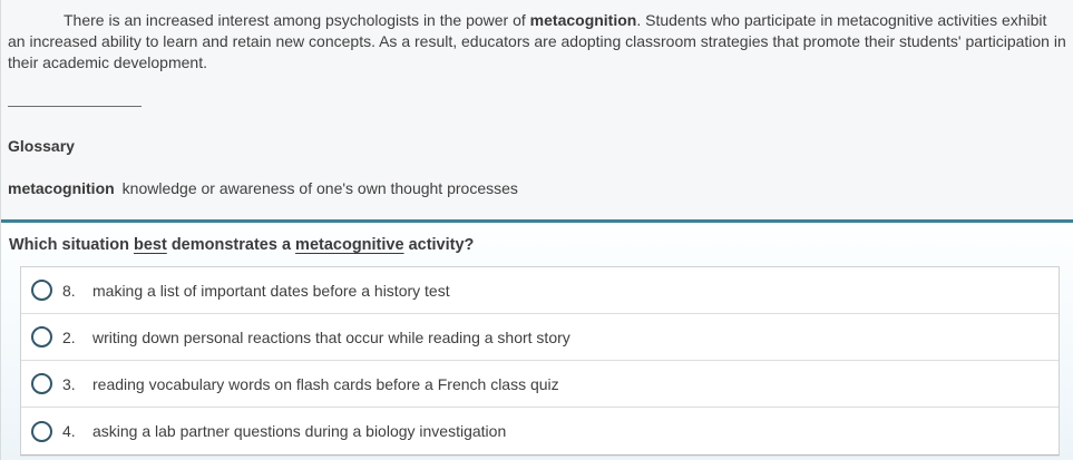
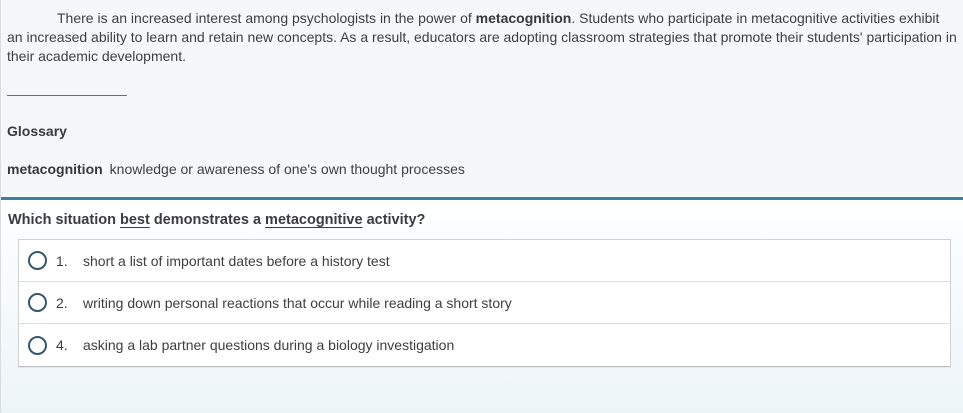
  There is an increased interest among psychologists in the power of metacognition. Students who participate in metacognitive activities exhibit an increased ability to learn and retain new concepts. As a result, educators are adopting classroom strategies that promote their students' participation in their academic development.
  Glossary
  metacognition knowledge or awareness of one's own thought processes
  Which situation best demonstrates a metacognitive activity?
- 8.
+ 1.
- making a list of important dates before a history test
+ short a list of important dates before a history test
  2.
  writing down personal reactions that occur while reading a short story
- 3.
- reading vocabulary words on flash cards before a French class quiz
  4.
  asking a lab partner questions during a biology investigation
